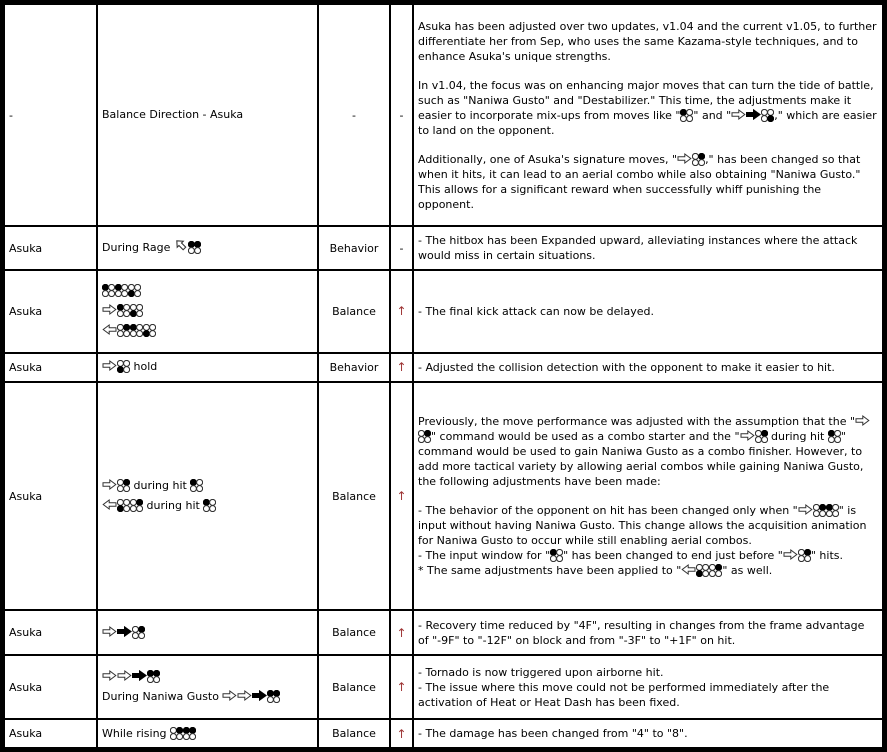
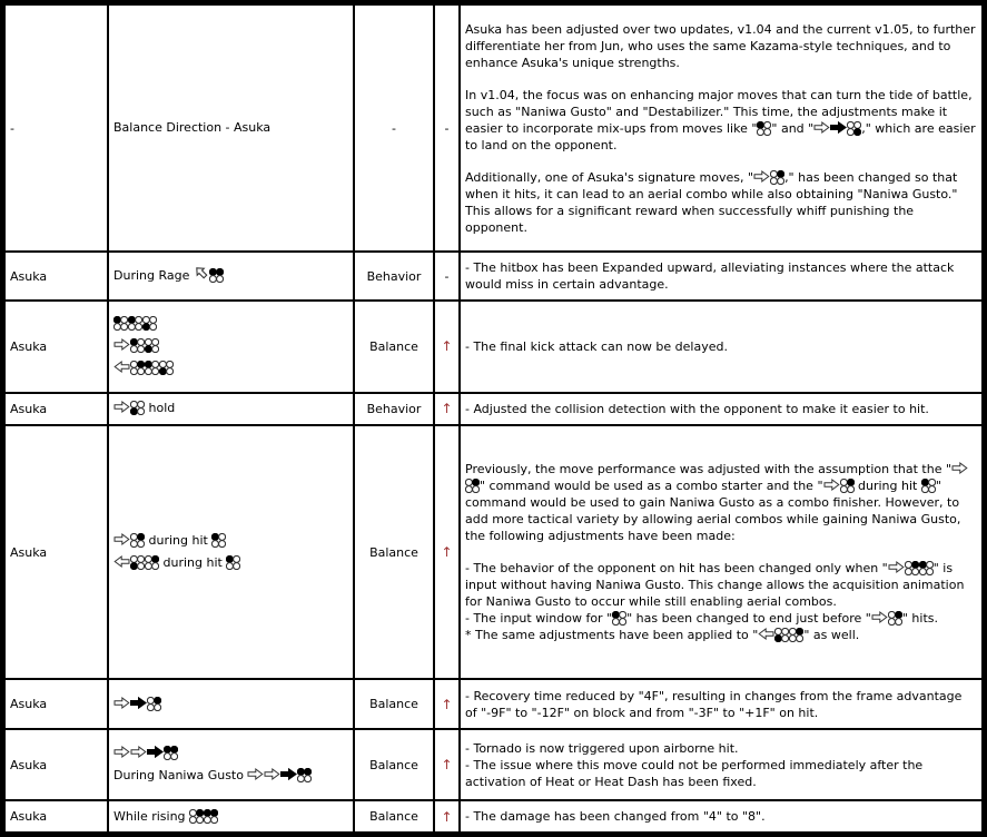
- -	Balance Direction - Asuka	-	-	Asuka has been adjusted over two updates, v1.04 and the current v1.05, to further differentiate her from Sep, who uses the same Kazama-style techniques, and to enhance Asuka's unique strengths.In v1.04, the focus was on enhancing major moves that can turn the tide of battle, such as "Naniwa Gusto" and "Destabilizer." This time, the adjustments make it easier to incorporate mix-ups from moves like " " and " ," which are easier to land on the opponent.Additionally, one of Asuka's signature moves, " ," has been changed so that when it hits, it can lead to an aerial combo while also obtaining "Naniwa Gusto." This allows for a significant reward when successfully whiff punishing the opponent.
+ -	Balance Direction - Asuka	-	-	Asuka has been adjusted over two updates, v1.04 and the current v1.05, to further differentiate her from Jun, who uses the same Kazama-style techniques, and to enhance Asuka's unique strengths.In v1.04, the focus was on enhancing major moves that can turn the tide of battle, such as "Naniwa Gusto" and "Destabilizer." This time, the adjustments make it easier to incorporate mix-ups from moves like " " and " ," which are easier to land on the opponent.Additionally, one of Asuka's signature moves, " ," has been changed so that when it hits, it can lead to an aerial combo while also obtaining "Naniwa Gusto." This allows for a significant reward when successfully whiff punishing the opponent.
- Asuka	During Rage	Behavior	-	- The hitbox has been Expanded upward, alleviating instances where the attack would miss in certain situations.
+ Asuka	During Rage	Behavior	-	- The hitbox has been Expanded upward, alleviating instances where the attack would miss in certain advantage.
  Asuka		Balance	↑	- The final kick attack can now be delayed.
  Asuka	hold	Behavior	↑	- Adjusted the collision detection with the opponent to make it easier to hit.
  Asuka	during hit during hit	Balance	↑	Previously, the move performance was adjusted with the assumption that the "" command would be used as a combo starter and the " during hit " command would be used to gain Naniwa Gusto as a combo finisher. However, to add more tactical variety by allowing aerial combos while gaining Naniwa Gusto, the following adjustments have been made:- The behavior of the opponent on hit has been changed only when " " is input without having Naniwa Gusto. This change allows the acquisition animation for Naniwa Gusto to occur while still enabling aerial combos.- The input window for " " has been changed to end just before " " hits.* The same adjustments have been applied to " " as well.
  Asuka		Balance	↑	- Recovery time reduced by "4F", resulting in changes from the frame advantage of "-9F" to "-12F" on block and from "-3F" to "+1F" on hit.
  Asuka	During Naniwa Gusto	Balance	↑	- Tornado is now triggered upon airborne hit.- The issue where this move could not be performed immediately after the activation of Heat or Heat Dash has been fixed.
  Asuka	While rising	Balance	↑	- The damage has been changed from "4" to "8".
